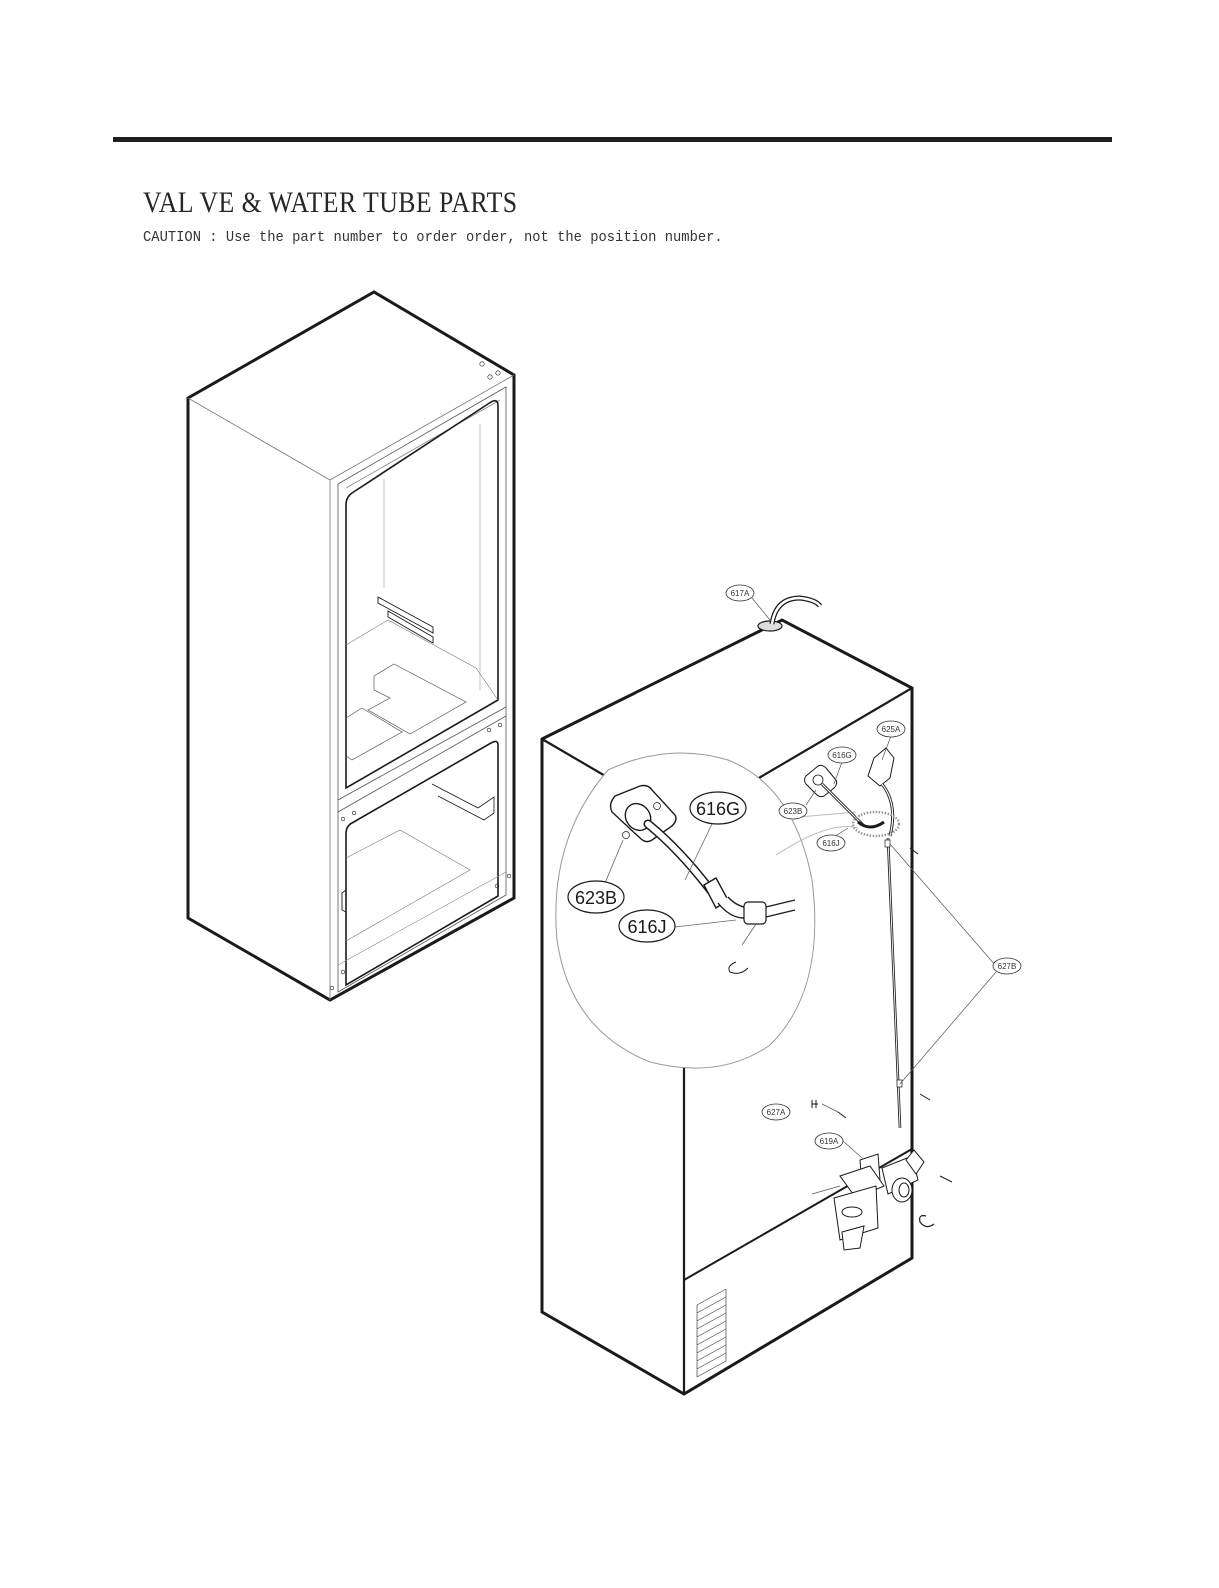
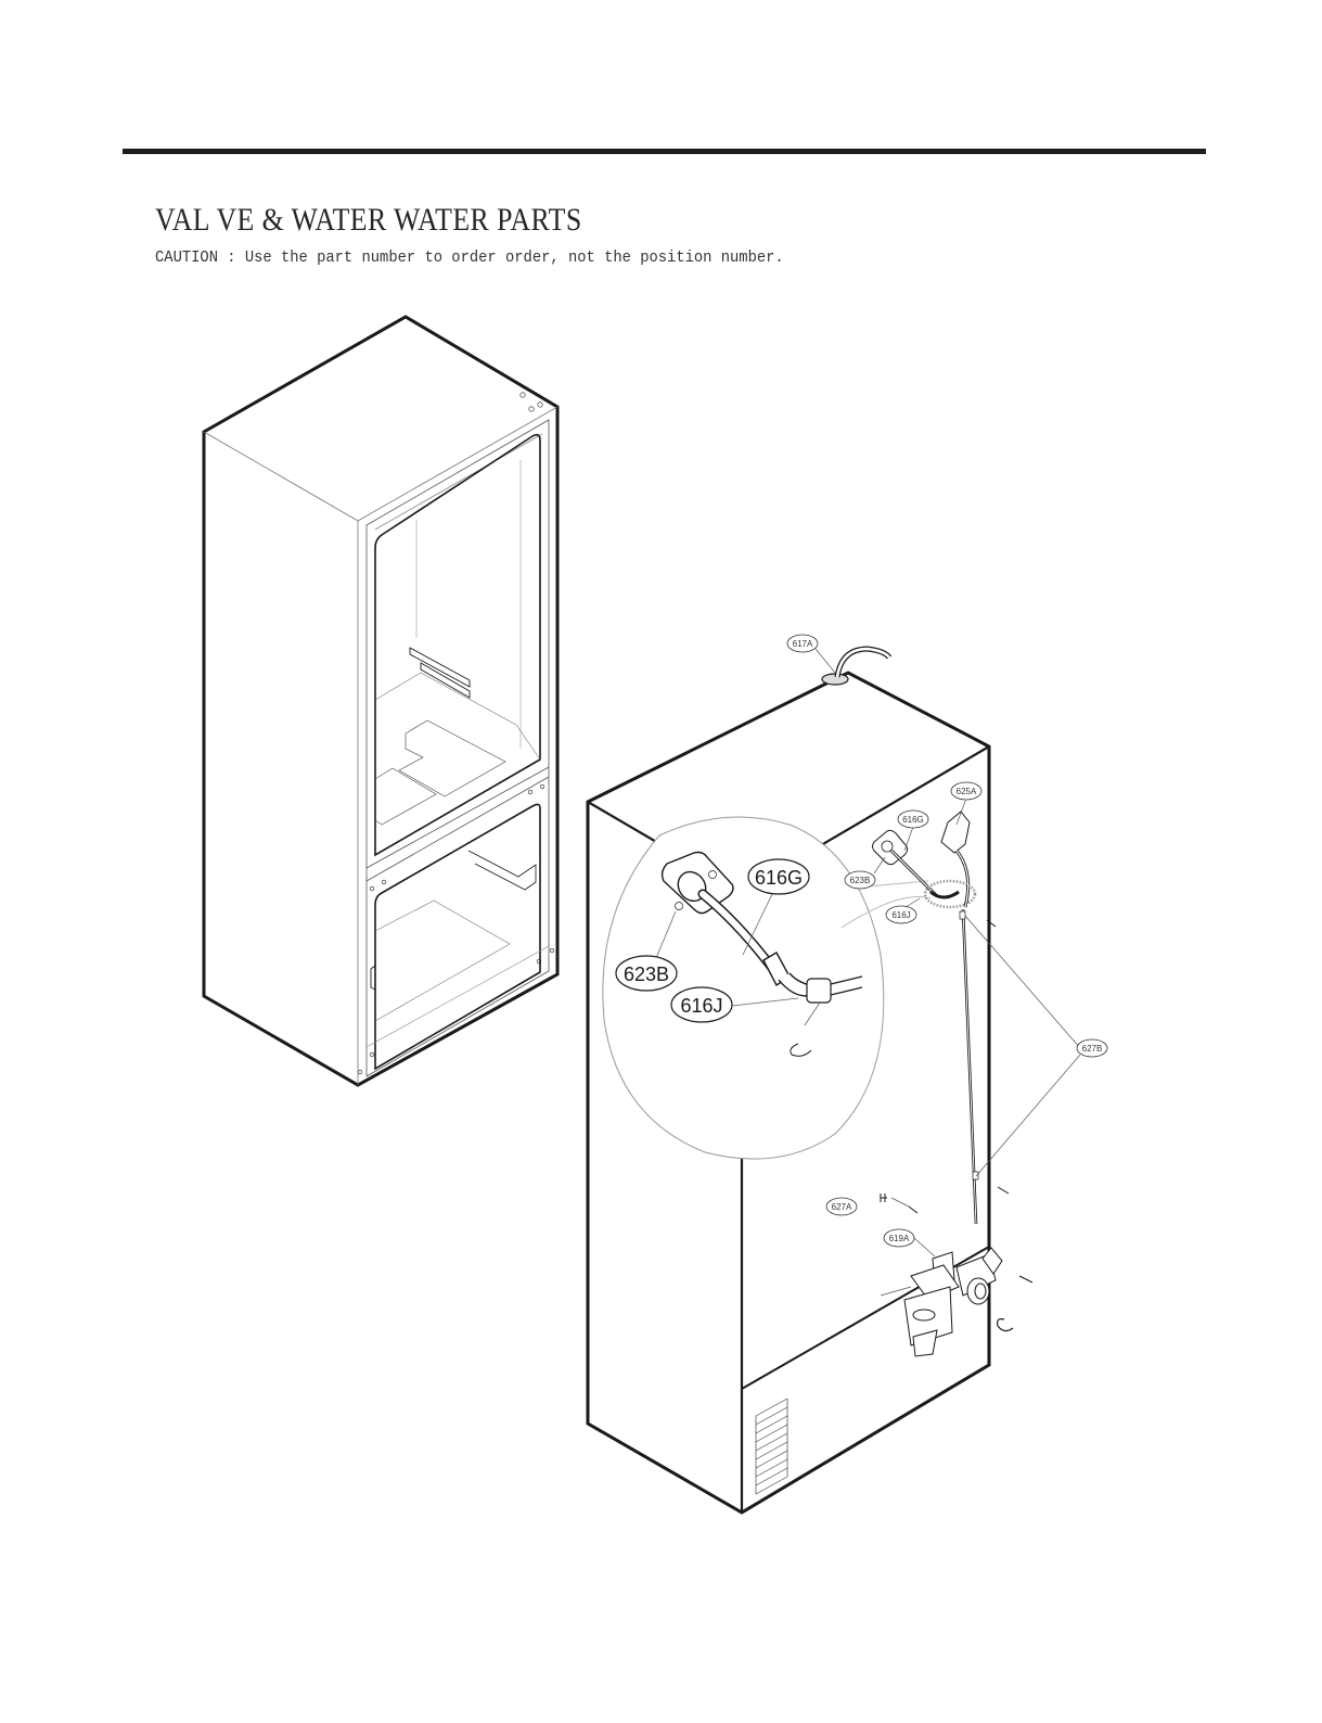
- VAL VE & WATER TUBE PARTS
+ VAL VE & WATER WATER PARTS
  CAUTION : Use the part number to order order, not the position number.
  623B
  616G
  616J
  617A
  625A
  616G
  623B
  616J
  627B
  627A
  619A
